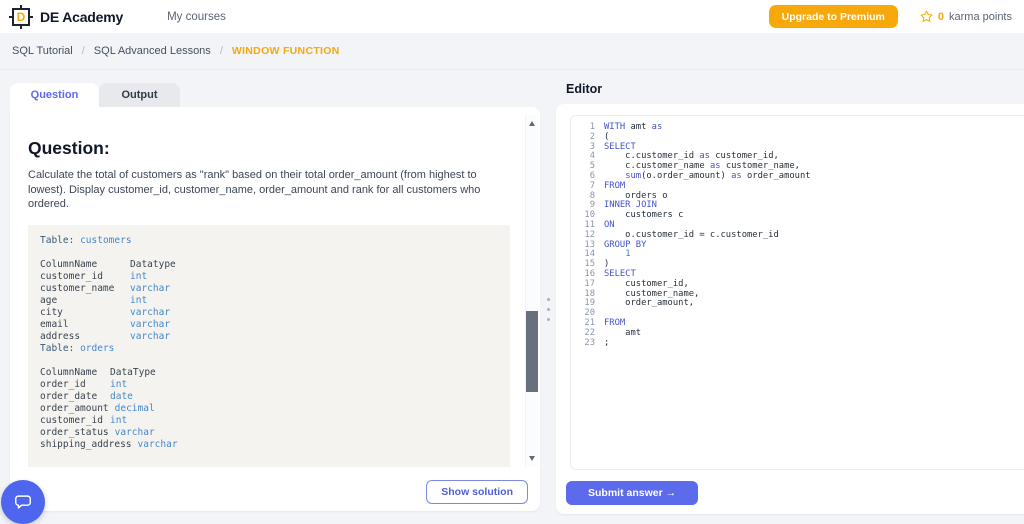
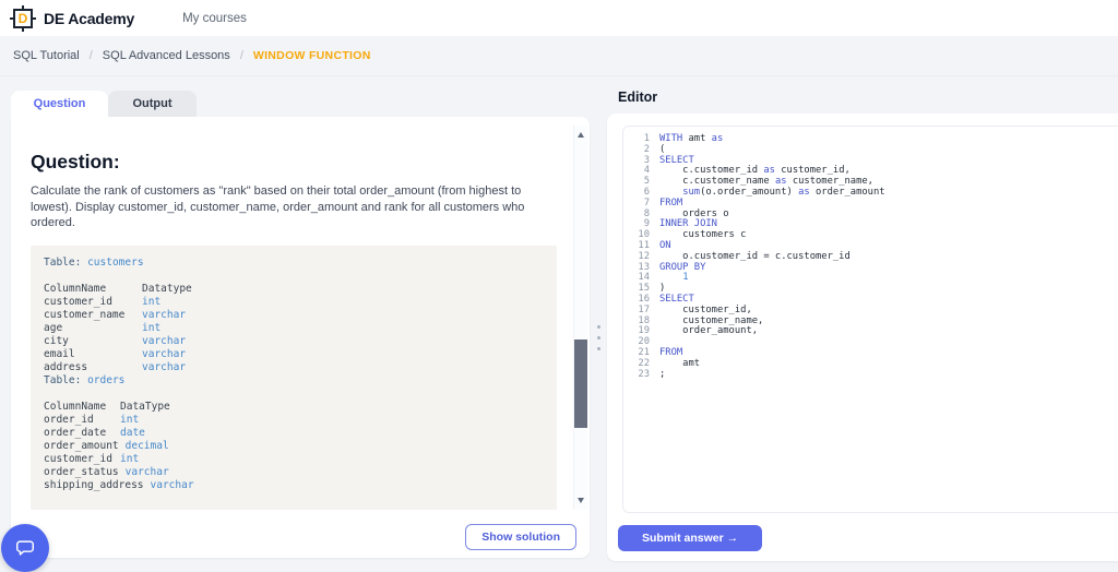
  D
  DE Academy
  My courses
- Upgrade to Premium
- 0
- karma points
  SQL Tutorial
  /
  SQL Advanced Lessons
  /
  WINDOW FUNCTION
  Question
  Output
  Question:
- Calculate the total of customers as "rank" based on their total order_amount (from highest to lowest). Display customer_id, customer_name, order_amount and rank for all customers who ordered.
+ Calculate the rank of customers as "rank" based on their total order_amount (from highest to lowest). Display customer_id, customer_name, order_amount and rank for all customers who ordered.
  Table: customers
  ColumnName
  Datatype
  customer_id
  int
  customer_name
  varchar
  age
  int
  city
  varchar
  email
  varchar
  address
  varchar
  Table: orders
  ColumnName
  DataType
  order_id
  int
  order_date
  date
  order_amount
  decimal
  customer_id
  int
  order_status
  varchar
  shipping_address
  varchar
  Show solution
  Editor
  1
  WITH amt as
  2
  (
  3
  SELECT
  4
  c.customer_id as customer_id,
  5
  c.customer_name as customer_name,
  6
  sum(o.order_amount) as order_amount
  7
  FROM
  8
  orders o
  9
  INNER JOIN
  10
  customers c
  11
  ON
  12
  o.customer_id = c.customer_id
  13
  GROUP BY
  14
  1
  15
  )
  16
  SELECT
  17
  customer_id,
  18
  customer_name,
  19
  order_amount,
  20
  21
  FROM
  22
  amt
  23
  ;
  Submit answer →
